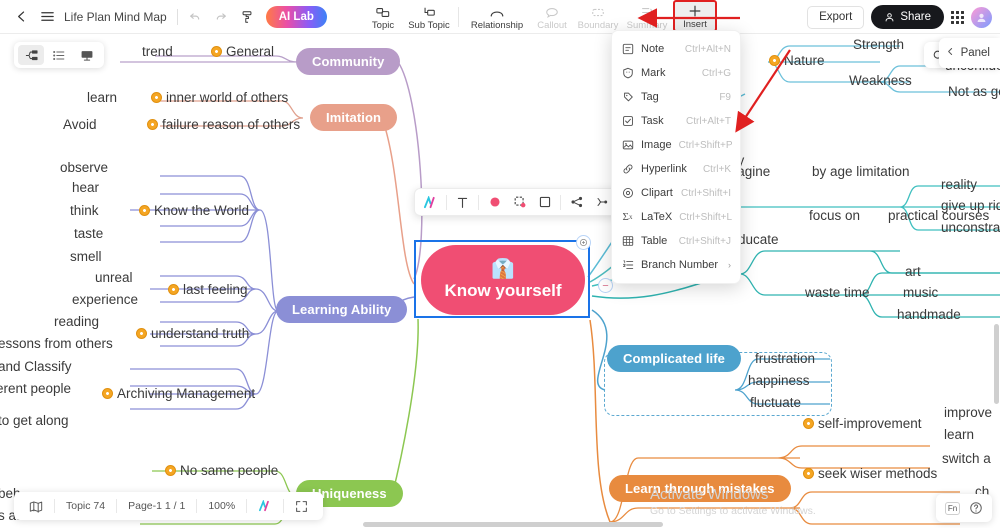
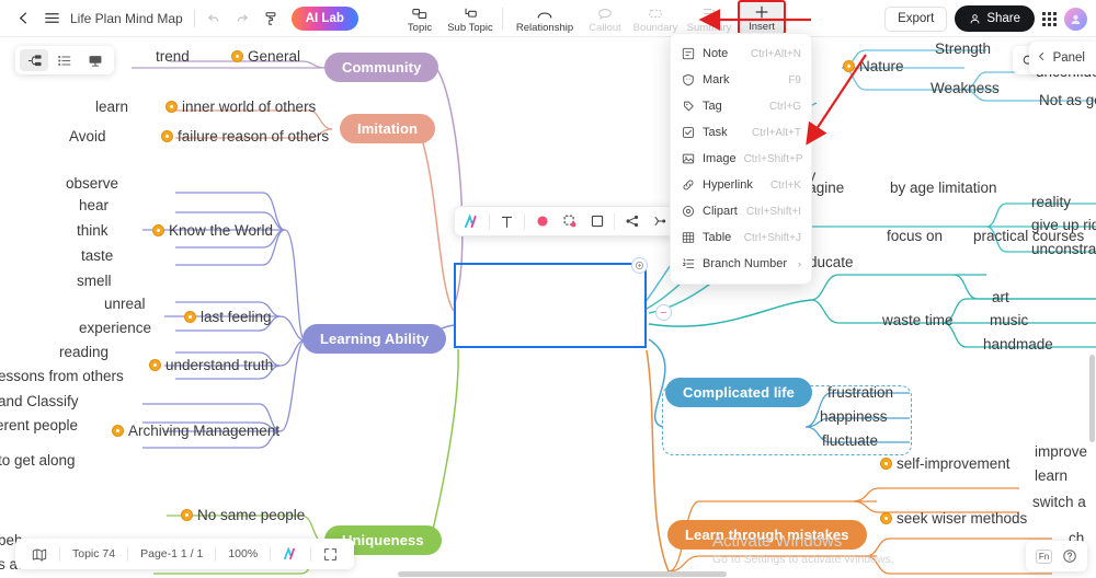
  Life Plan Mind Map
  AI Lab
  Topic
  Sub Topic
  Relationship
  Callout
  Boundary
  Summary
  Insert
  Export
  Share
  Community
  General
  trend
  Imitation
  inner world of others
  learn
  failure reason of others
  Avoid
  Learning Ability
  Know the World
  observe
  hear
  think
  taste
  smell
  last feeling
  unreal
  experience
  understand truth
  reading
  essons from others
  Archiving Management
  and Classify
  rent people
  o get along
  niqueness
  No same people
  Nature
  Strength
  Weakness
  Not as g
  agine
  by age limitation
  reality
  give up ri
  unconstra
  ducate
  focus on
  practical courses
  waste time
  art
  music
  handmade
  Complicated life
  frustration
  happiness
  fluctuate
  Learn through mistakes
  self-improvement
  improve
  learn
  seek wiser methods
  switch a
  ch
  Activate Windows
  Go to Settings to activate Windows.
- 👔
- Know yourself
  Panel
  Topic 74
  Page-1 1 / 1
  100%
  Fn
  Note
  Ctrl+Alt+N
  Mark
- Ctrl+G
+ F9
  Tag
- F9
+ Ctrl+G
  Task
  Ctrl+Alt+T
  Image
  Ctrl+Shift+P
  Hyperlink
  Ctrl+K
  Clipart
  Ctrl+Shift+I
- Σ
- x
- LaTeX
- Ctrl+Shift+L
  Table
  Ctrl+Shift+J
  Branch Number
  ›
